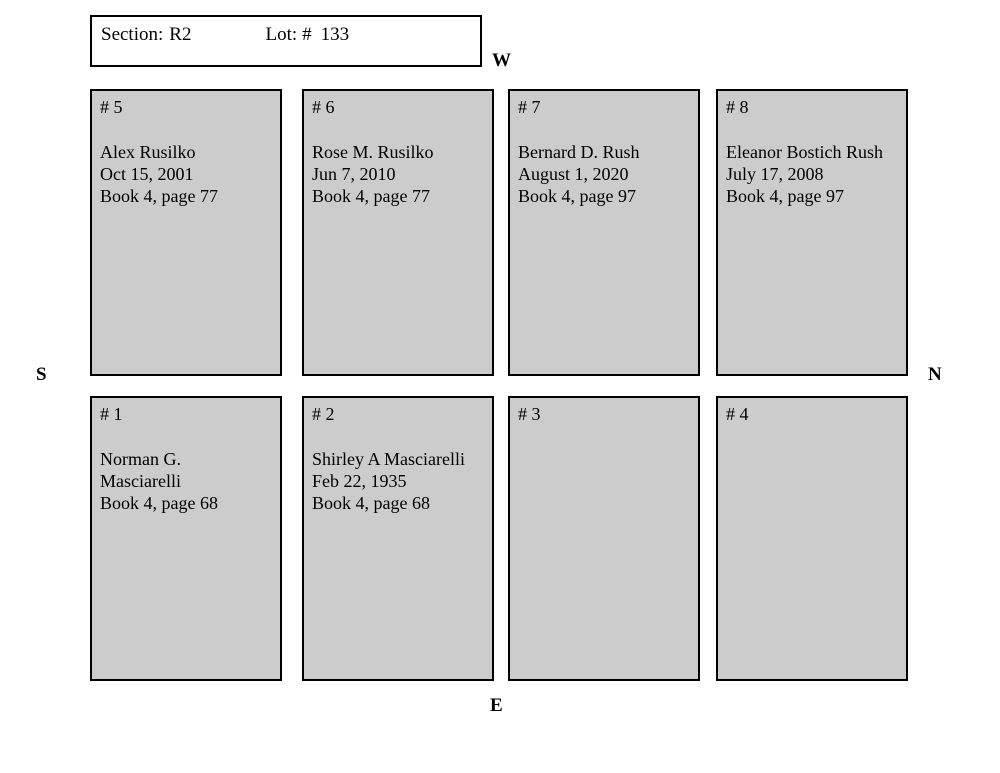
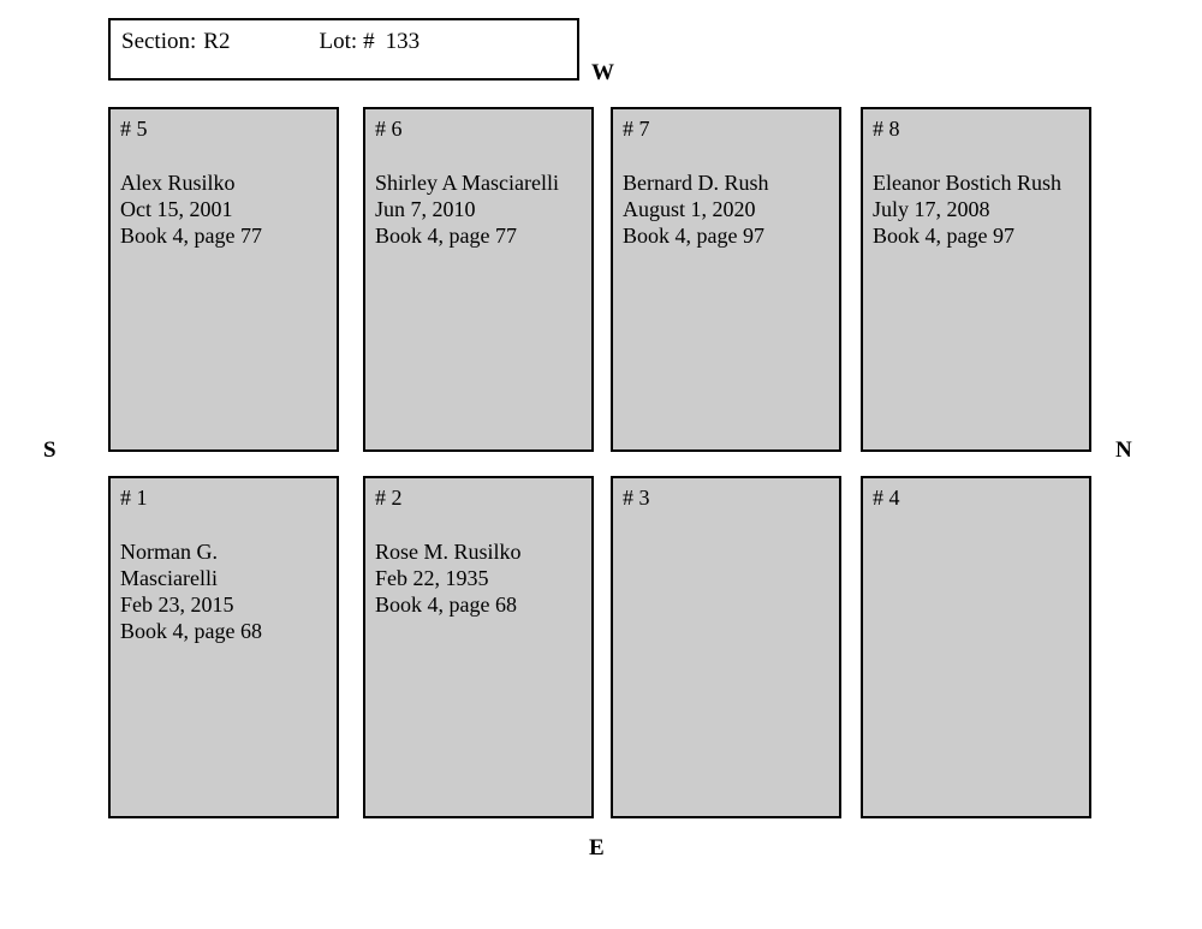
  Section: R2 Lot: # 133
  W
  N
  S
  E
  # 5
  Alex Rusilko
  Oct 15, 2001
  Book 4, page 77
  # 6
- Rose M. Rusilko
+ Shirley A Masciarelli
  Jun 7, 2010
  Book 4, page 77
  # 7
  Bernard D. Rush
  August 1, 2020
  Book 4, page 97
  # 8
  Eleanor Bostich Rush
  July 17, 2008
  Book 4, page 97
  # 1
  Norman G.
  Masciarelli
+ Feb 23, 2015
  Book 4, page 68
  # 2
- Shirley A Masciarelli
+ Rose M. Rusilko
  Feb 22, 1935
  Book 4, page 68
  # 3
  # 4
